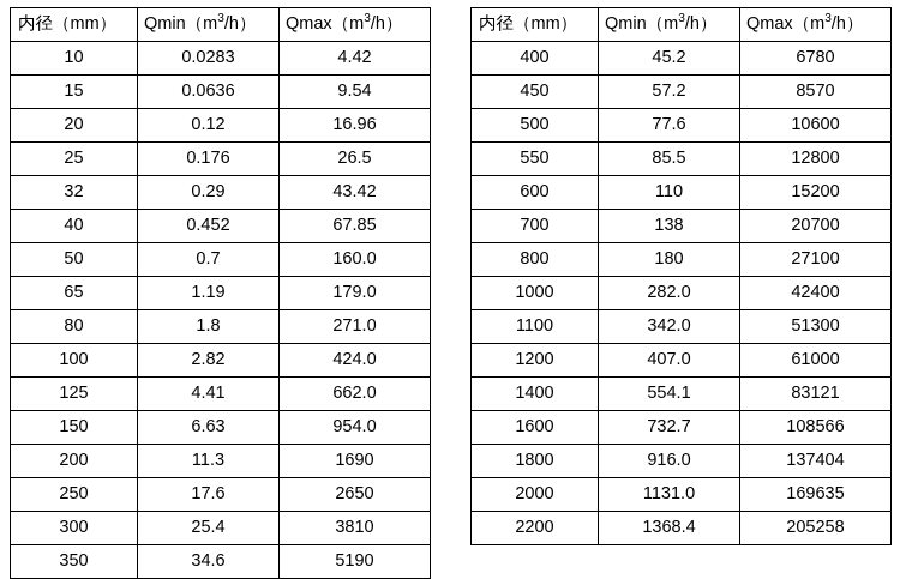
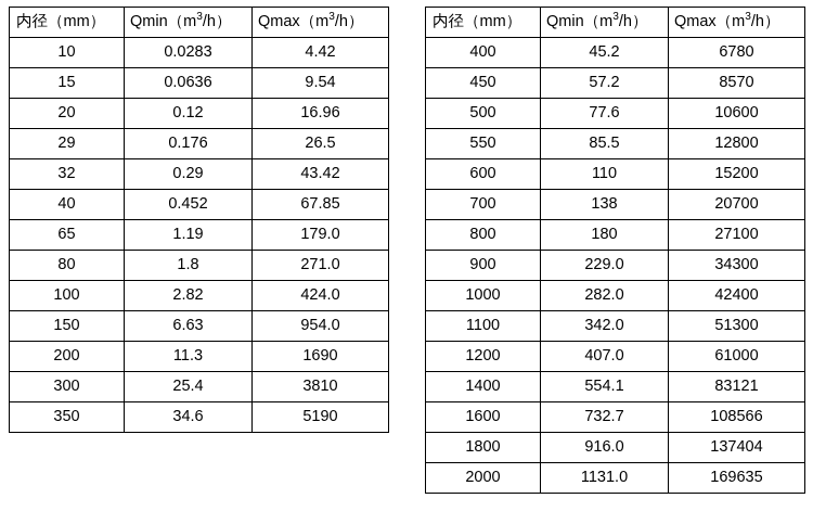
  内径（mm）	Qmin（m3/h）	Qmax（m3/h）
  10	0.0283	4.42
  15	0.0636	9.54
  20	0.12	16.96
- 25	0.176	26.5
+ 29	0.176	26.5
  32	0.29	43.42
  40	0.452	67.85
- 50	0.7	160.0
  65	1.19	179.0
  80	1.8	271.0
  100	2.82	424.0
- 125	4.41	662.0
  150	6.63	954.0
  200	11.3	1690
- 250	17.6	2650
  300	25.4	3810
  350	34.6	5190
  内径（mm）	Qmin（m3/h）	Qmax（m3/h）
  400	45.2	6780
  450	57.2	8570
  500	77.6	10600
  550	85.5	12800
  600	110	15200
  700	138	20700
  800	180	27100
+ 900	229.0	34300
  1000	282.0	42400
  1100	342.0	51300
  1200	407.0	61000
  1400	554.1	83121
  1600	732.7	108566
  1800	916.0	137404
  2000	1131.0	169635
- 2200	1368.4	205258
